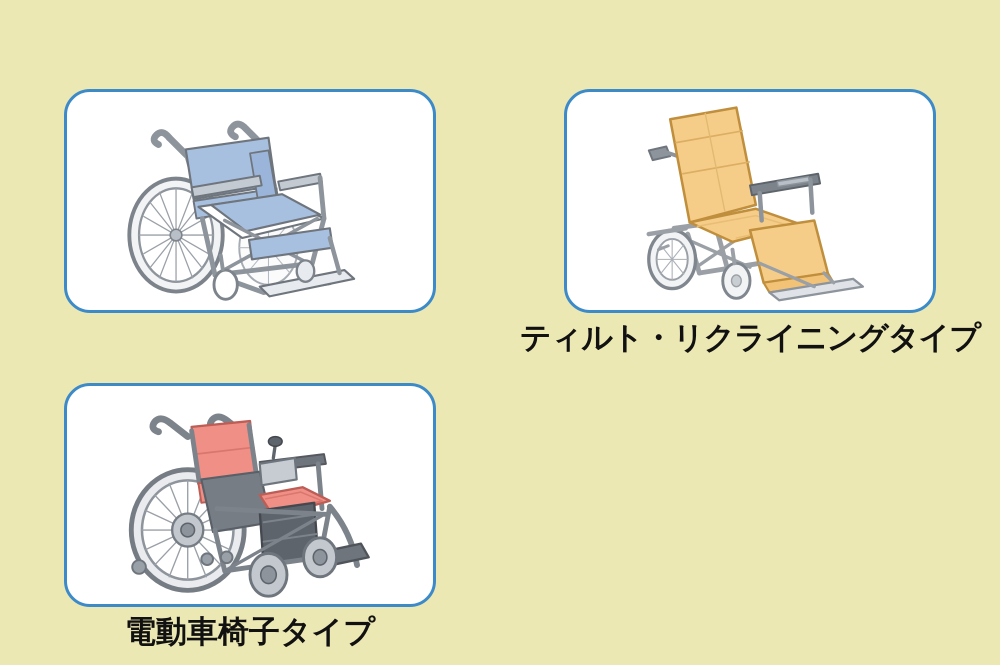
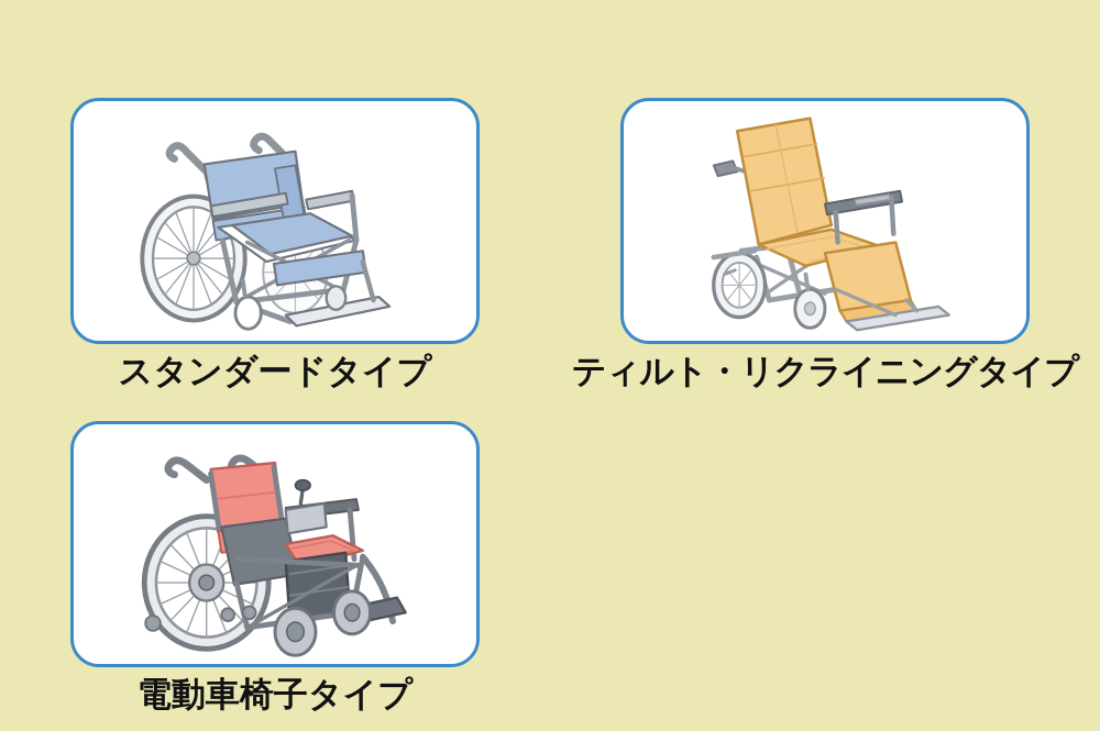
+ スタンダードタイプ
  ティルト・リクライニングタイプ
  電動車椅子タイプ
